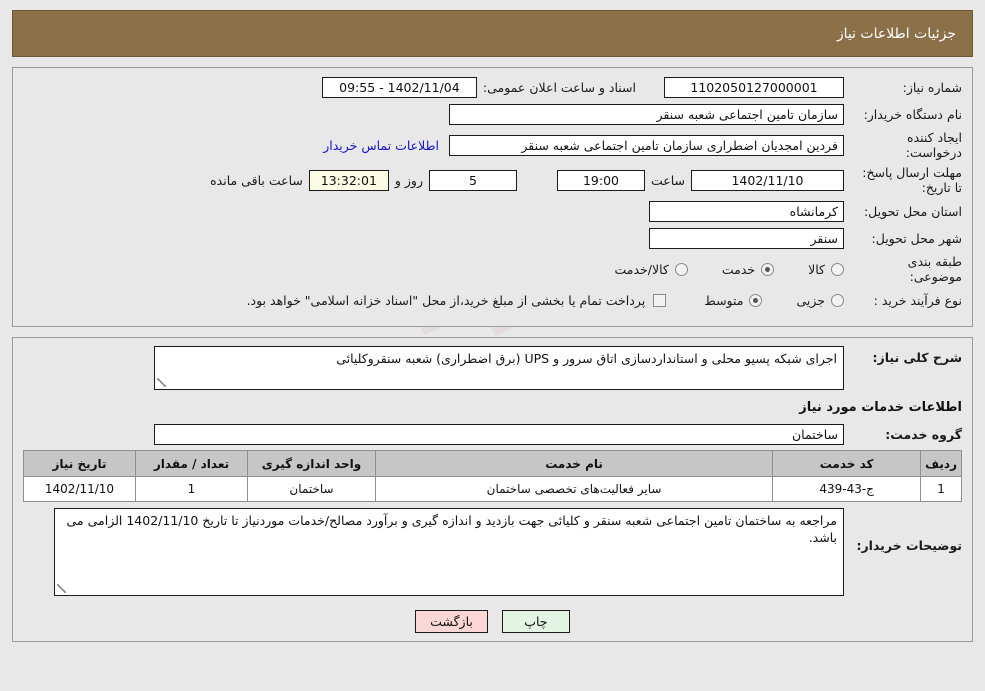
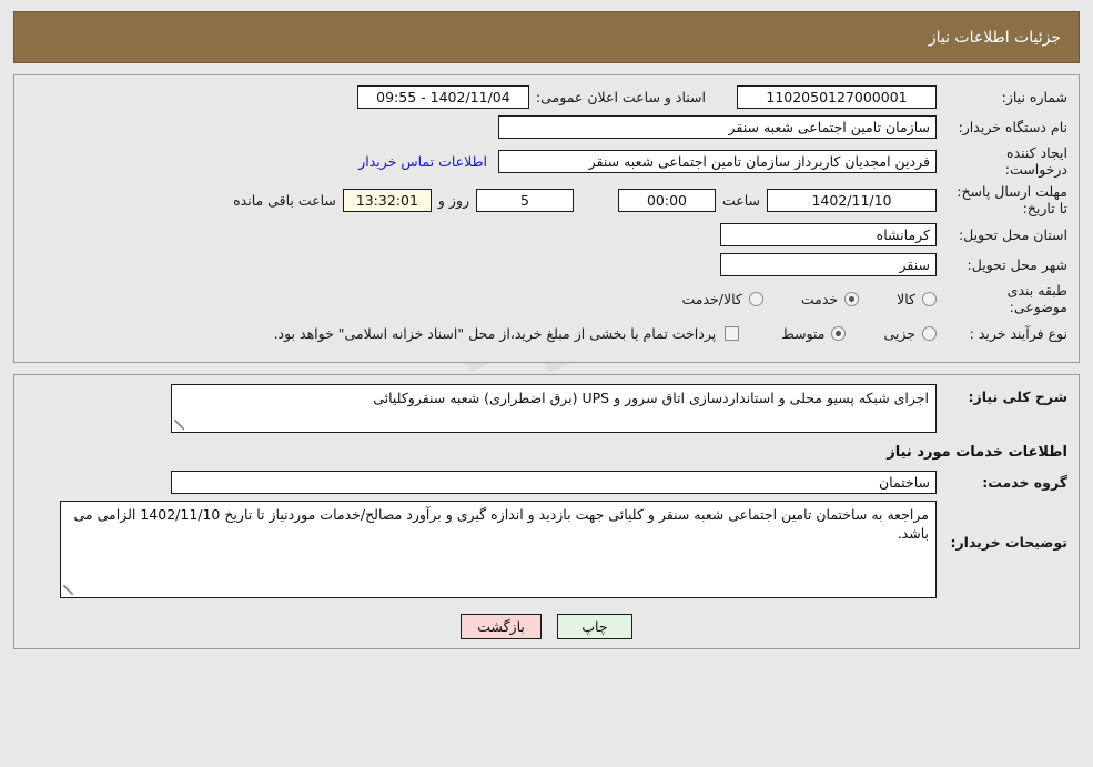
  جزئیات اطلاعات نیاز
  شماره نیاز:
  1102050127000001
  اسناد و ساعت اعلان عمومی:
  1402/11/04 - 09:55
  نام دستگاه خریدار:
  سازمان تامین اجتماعی شعبه سنقر
  ایجاد کننده درخواست:
- فردین امجدیان اضطراری سازمان تامین اجتماعی شعبه سنقر
+ فردین امجدیان کاربرداز سازمان تامین اجتماعی شعبه سنقر
  اطلاعات تماس خریدار
  مهلت ارسال پاسخ: تا تاریخ:
  1402/11/10
  ساعت
- 19:00
+ 00:00
  5
  روز و
  13:32:01
  ساعت باقی مانده
  استان محل تحویل:
  کرمانشاه
  شهر محل تحویل:
  سنقر
  طبقه بندی موضوعی:
  کالا
  خدمت
  کالا/خدمت
  نوع فرآیند خرید :
  جزیی
  متوسط
  پرداخت تمام یا بخشی از مبلغ خرید،از محل "اسناد خزانه اسلامی" خواهد بود.
  شرح کلی نیاز:
  اجرای شبکه پسیو محلی و استانداردسازی اتاق سرور و UPS (برق اضطراری) شعبه سنقروکلیائی
  اطلاعات خدمات مورد نیاز
  گروه خدمت:
  ساختمان
- ردیف	کد خدمت	نام خدمت	واحد اندازه گیری	تعداد / مقدار	تاریخ نیاز
- 1	ج-43-439	سایر فعالیتهای تخصصی ساختمان	ساختمان	1	1402/11/10
  توضیحات خریدار:
  مراجعه به ساختمان تامین اجتماعی شعبه سنقر و کلیائی جهت بازدید و اندازه گیری و برآورد مصالح/خدمات موردنیاز تا تاریخ 1402/11/10 الزامی می باشد.
  چاپ
  بازگشت
